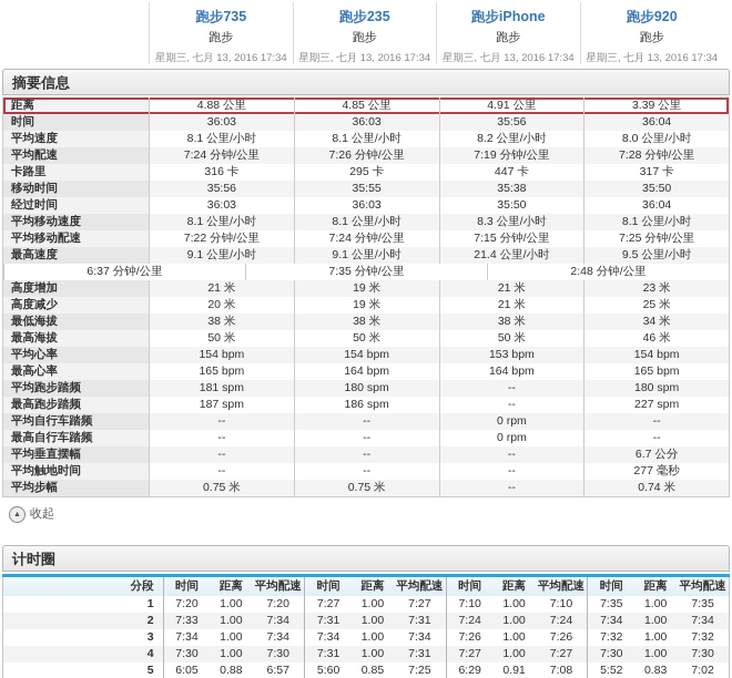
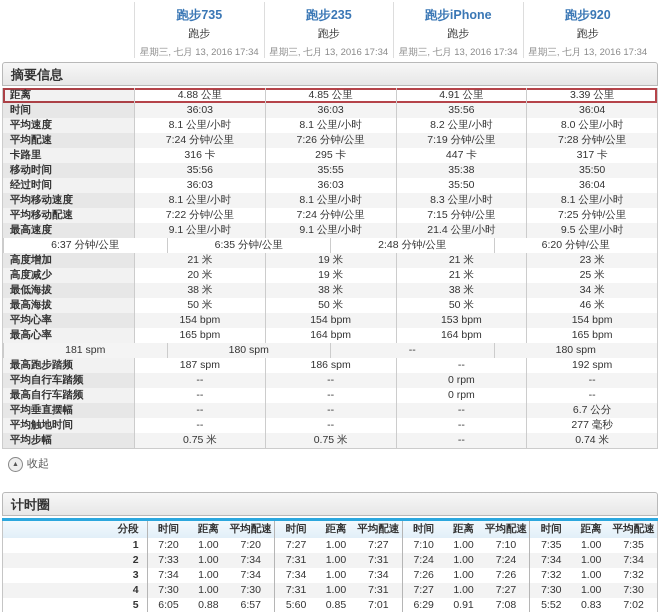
  跑步735
  跑步
  星期三, 七月 13, 2016 17:34
  跑步235
  跑步
  星期三, 七月 13, 2016 17:34
  跑步iPhone
  跑步
  星期三, 七月 13, 2016 17:34
  跑步920
  跑步
  星期三, 七月 13, 2016 17:34
  摘要信息
  距离
  4.88 公里
  4.85 公里
  4.91 公里
  3.39 公里
  时间
  36:03
  36:03
  35:56
  36:04
  平均速度
  8.1 公里/小时
  8.1 公里/小时
  8.2 公里/小时
  8.0 公里/小时
  平均配速
  7:24 分钟/公里
  7:26 分钟/公里
  7:19 分钟/公里
  7:28 分钟/公里
  卡路里
  316 卡
  295 卡
  447 卡
  317 卡
  移动时间
  35:56
  35:55
  35:38
  35:50
  经过时间
  36:03
  36:03
  35:50
  36:04
  平均移动速度
  8.1 公里/小时
  8.1 公里/小时
  8.3 公里/小时
  8.1 公里/小时
  平均移动配速
  7:22 分钟/公里
  7:24 分钟/公里
  7:15 分钟/公里
  7:25 分钟/公里
  最高速度
  9.1 公里/小时
  9.1 公里/小时
  21.4 公里/小时
  9.5 公里/小时
  6:37 分钟/公里
- 7:35 分钟/公里
+ 6:35 分钟/公里
  2:48 分钟/公里
+ 6:20 分钟/公里
  高度增加
  21 米
  19 米
  21 米
  23 米
  高度减少
  20 米
  19 米
  21 米
  25 米
  最低海拔
  38 米
  38 米
  38 米
  34 米
  最高海拔
  50 米
  50 米
  50 米
  46 米
  平均心率
  154 bpm
  154 bpm
  153 bpm
  154 bpm
  最高心率
  165 bpm
  164 bpm
  164 bpm
  165 bpm
- 平均跑步踏频
  181 spm
  180 spm
  --
  180 spm
  最高跑步踏频
  187 spm
  186 spm
  --
- 227 spm
+ 192 spm
  平均自行车踏频
  --
  --
  0 rpm
  --
  最高自行车踏频
  --
  --
  0 rpm
  --
  平均垂直摆幅
  --
  --
  --
  6.7 公分
  平均触地时间
  --
  --
  --
  277 毫秒
  平均步幅
  0.75 米
  0.75 米
  --
  0.74 米
  收起
  计时圈
  分段
  时间
  距离
  平均配速
  时间
  距离
  平均配速
  时间
  距离
  平均配速
  时间
  距离
  平均配速
  1
  7:20
  1.00
  7:20
  7:27
  1.00
  7:27
  7:10
  1.00
  7:10
  7:35
  1.00
  7:35
  2
  7:33
  1.00
  7:34
  7:31
  1.00
  7:31
  7:24
  1.00
  7:24
  7:34
  1.00
  7:34
  3
  7:34
  1.00
  7:34
  7:34
  1.00
  7:34
  7:26
  1.00
  7:26
  7:32
  1.00
  7:32
  4
  7:30
  1.00
  7:30
  7:31
  1.00
  7:31
  7:27
  1.00
  7:27
  7:30
  1.00
  7:30
  5
  6:05
  0.88
  6:57
  5:60
  0.85
- 7:25
+ 7:01
  6:29
  0.91
  7:08
  5:52
  0.83
  7:02
